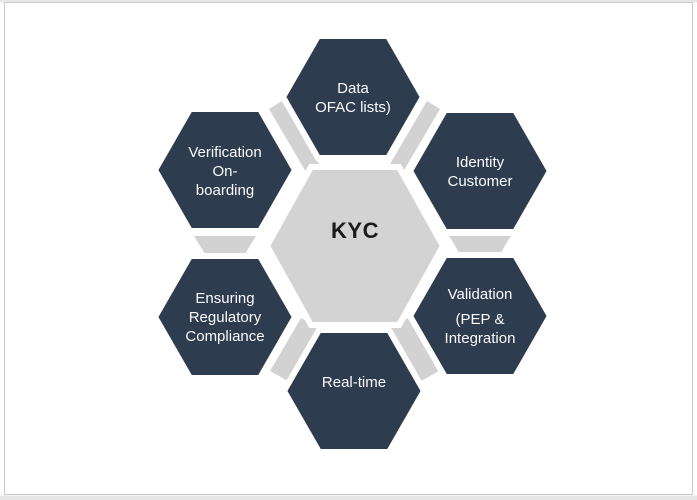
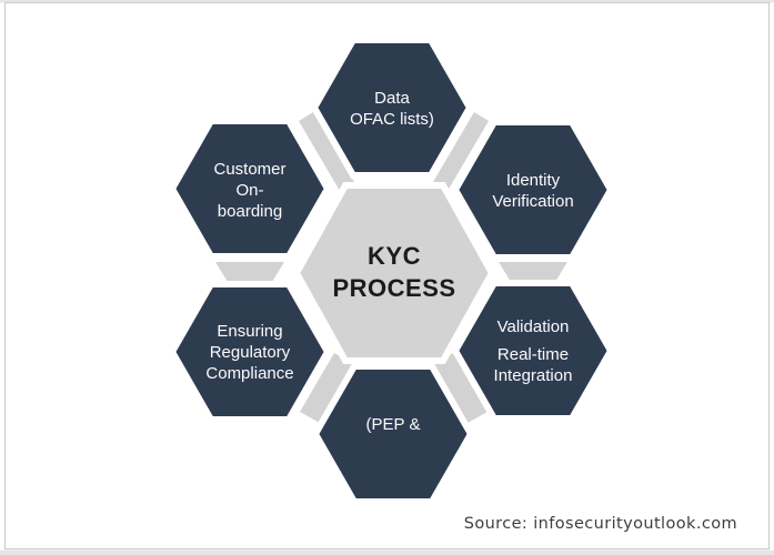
  Data
  OFAC lists)
  Identity
- Customer
+ Verification
  Validation
- (PEP &
+ Real-time
  Integration
- Real-time
+ (PEP &
  Ensuring
  Regulatory
  Compliance
- Verification
+ Customer
  On-
  boarding
  KYC
+ PROCESS
+ Source: infosecurityoutlook.com
